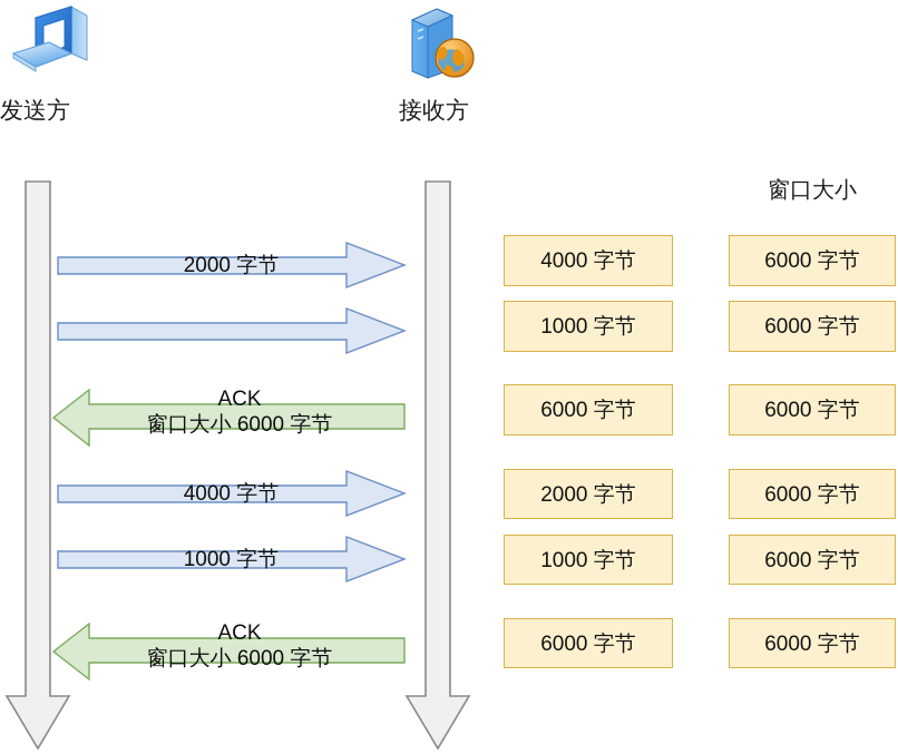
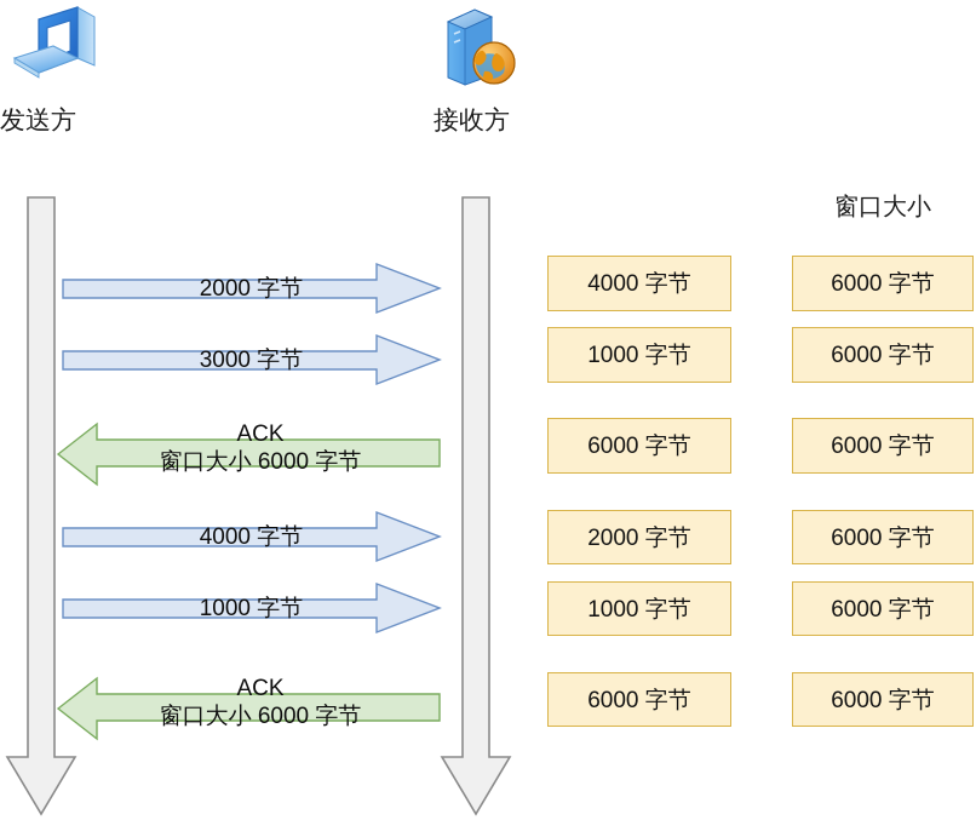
  发送方
  接收方
  2000 字节
+ 3000 字节
  ACK
  窗口大小 6000 字节
  4000 字节
  1000 字节
  ACK
  窗口大小 6000 字节
  窗口大小
  4000 字节
  1000 字节
  6000 字节
  2000 字节
  1000 字节
  6000 字节
  6000 字节
  6000 字节
  6000 字节
  6000 字节
  6000 字节
  6000 字节
